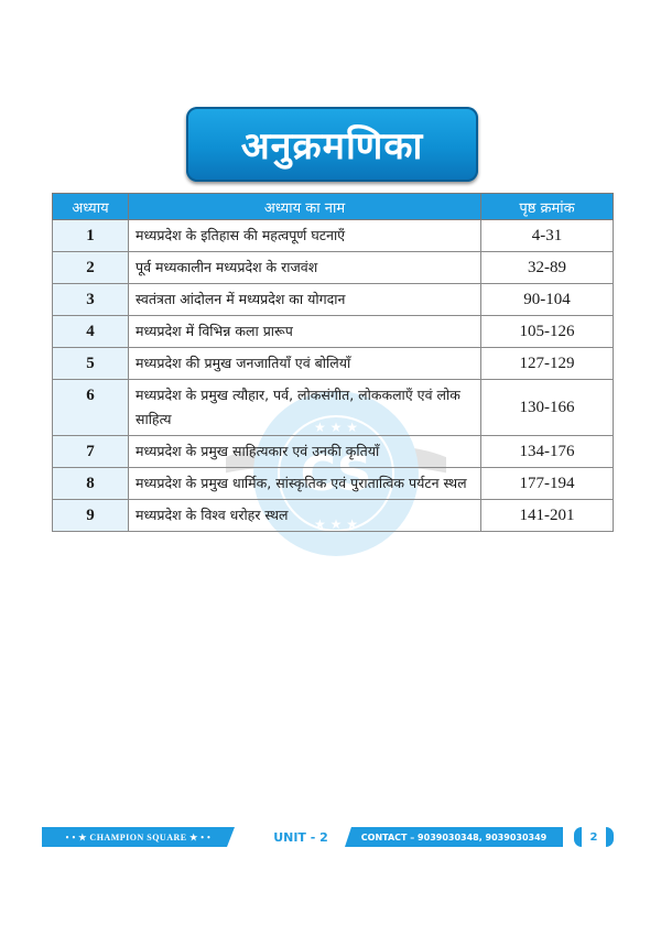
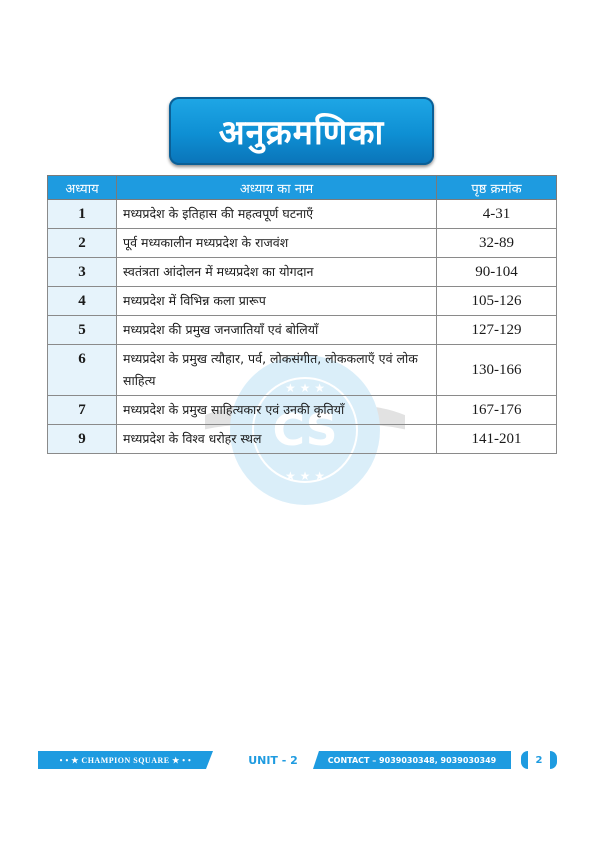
  अनुक्रमणिका
  CS
  ★ ★ ★
  ★ ★ ★
  अध्याय	अध्याय का नाम	पृष्ठ क्रमांक
  1	मध्यप्रदेश के इतिहास की महत्वपूर्ण घटनाएँ	4-31
  2	पूर्व मध्यकालीन मध्यप्रदेश के राजवंश	32-89
  3	स्वतंत्रता आंदोलन में मध्यप्रदेश का योगदान	90-104
  4	मध्यप्रदेश में विभिन्न कला प्रारूप	105-126
  5	मध्यप्रदेश की प्रमुख जनजातियाँ एवं बोलियाँ	127-129
  6	मध्यप्रदेश के प्रमुख त्यौहार, पर्व, लोकसंगीत, लोककलाएँ एवं लोक साहित्य	130-166
- 7	मध्यप्रदेश के प्रमुख साहित्यकार एवं उनकी कृतियाँ	134-176
+ 7	मध्यप्रदेश के प्रमुख साहित्यकार एवं उनकी कृतियाँ	167-176
- 8	मध्यप्रदेश के प्रमुख धार्मिक, सांस्कृतिक एवं पुरातात्विक पर्यटन स्थल	177-194
  9	मध्यप्रदेश के विश्व धरोहर स्थल	141-201
  • • ★ CHAMPION SQUARE ★ • •
  UNIT - 2
  CONTACT – 9039030348, 9039030349
  2
